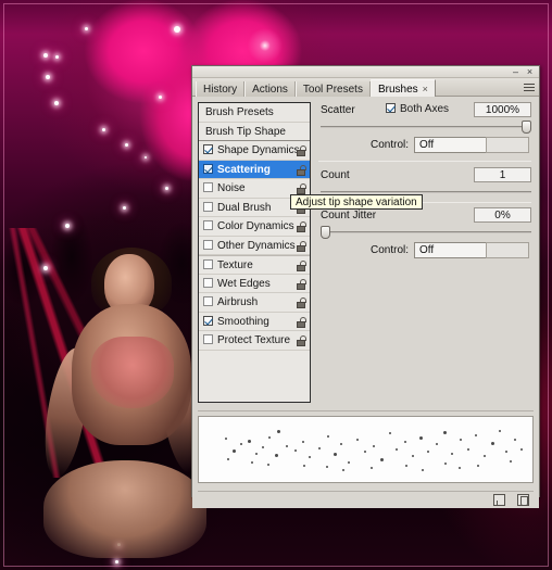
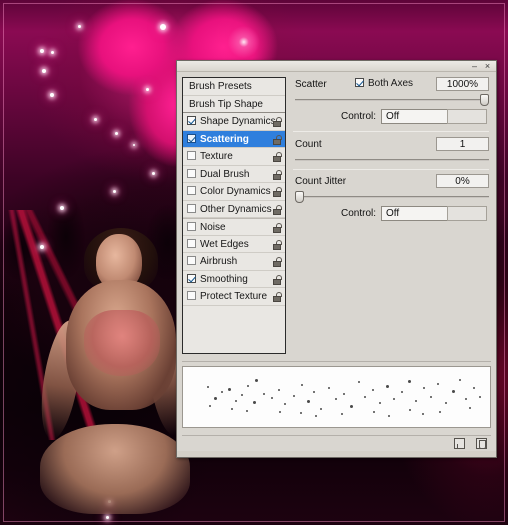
  –
  ×
- History Actions Tool Presets Brushes ×
  Brush Presets
  Brush Tip Shape
  Shape Dynamic
  Scattering
- Noise
+ Texture
  Dual Brush
  Color Dynamics
  Other Dynamics
- Texture
+ Noise
  Wet Edges
  Airbrush
  Smoothing
  Protect Texture
  Scatter
  Both Axes
  1000%
  Control:
  Off
  Count
  1
  Count Jitter
  0%
  Control:
  Off
- Adjust tip shape variation
